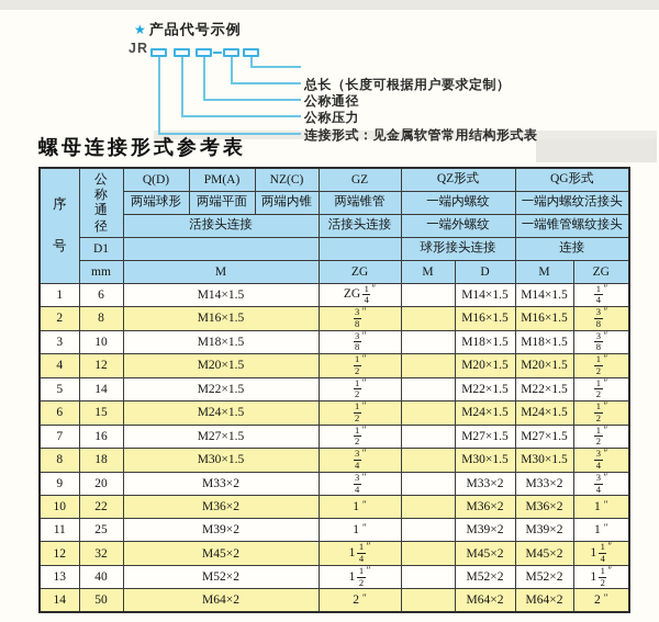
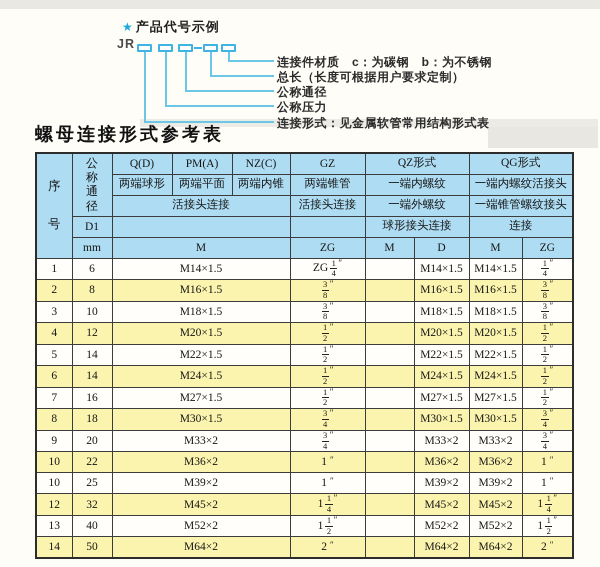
  ★ 产品代号示例
  JR
+ 连接件材质 c：为碳钢 b：为不锈钢
  总长（长度可根据用户要求定制）
  公称通径
  公称压力
  连接形式：见金属软管常用结构形式表
  螺母连接形式参考表
  序号	公称通径	Q(D)	PM(A)	NZ(C)	GZ	QZ形式	QG形式
  两端球形	两端平面	两端内锥	两端锥管	一端内螺纹	一端内螺纹活接头
  活接头连接	活接头连接	一端外螺纹	一端锥管螺纹接头
  D1			球形接头连接	连接
  mm	M	ZG	M	D	M	ZG
  1	6	M14×1.5	ZG 14″		M14×1.5	M14×1.5	14″
  2	8	M16×1.5	38″		M16×1.5	M16×1.5	38″
  3	10	M18×1.5	38″		M18×1.5	M18×1.5	38″
  4	12	M20×1.5	12″		M20×1.5	M20×1.5	12″
  5	14	M22×1.5	12″		M22×1.5	M22×1.5	12″
- 6	15	M24×1.5	12″		M24×1.5	M24×1.5	12″
+ 6	14	M24×1.5	12″		M24×1.5	M24×1.5	12″
  7	16	M27×1.5	12″		M27×1.5	M27×1.5	12″
  8	18	M30×1.5	34″		M30×1.5	M30×1.5	34″
  9	20	M33×2	34″		M33×2	M33×2	34″
  10	22	M36×2	1 ″		M36×2	M36×2	1 ″
- 11	25	M39×2	1 ″		M39×2	M39×2	1 ″
+ 10	25	M39×2	1 ″		M39×2	M39×2	1 ″
  12	32	M45×2	1 14″		M45×2	M45×2	1 14″
  13	40	M52×2	1 12″		M52×2	M52×2	1 12″
  14	50	M64×2	2 ″		M64×2	M64×2	2 ″
